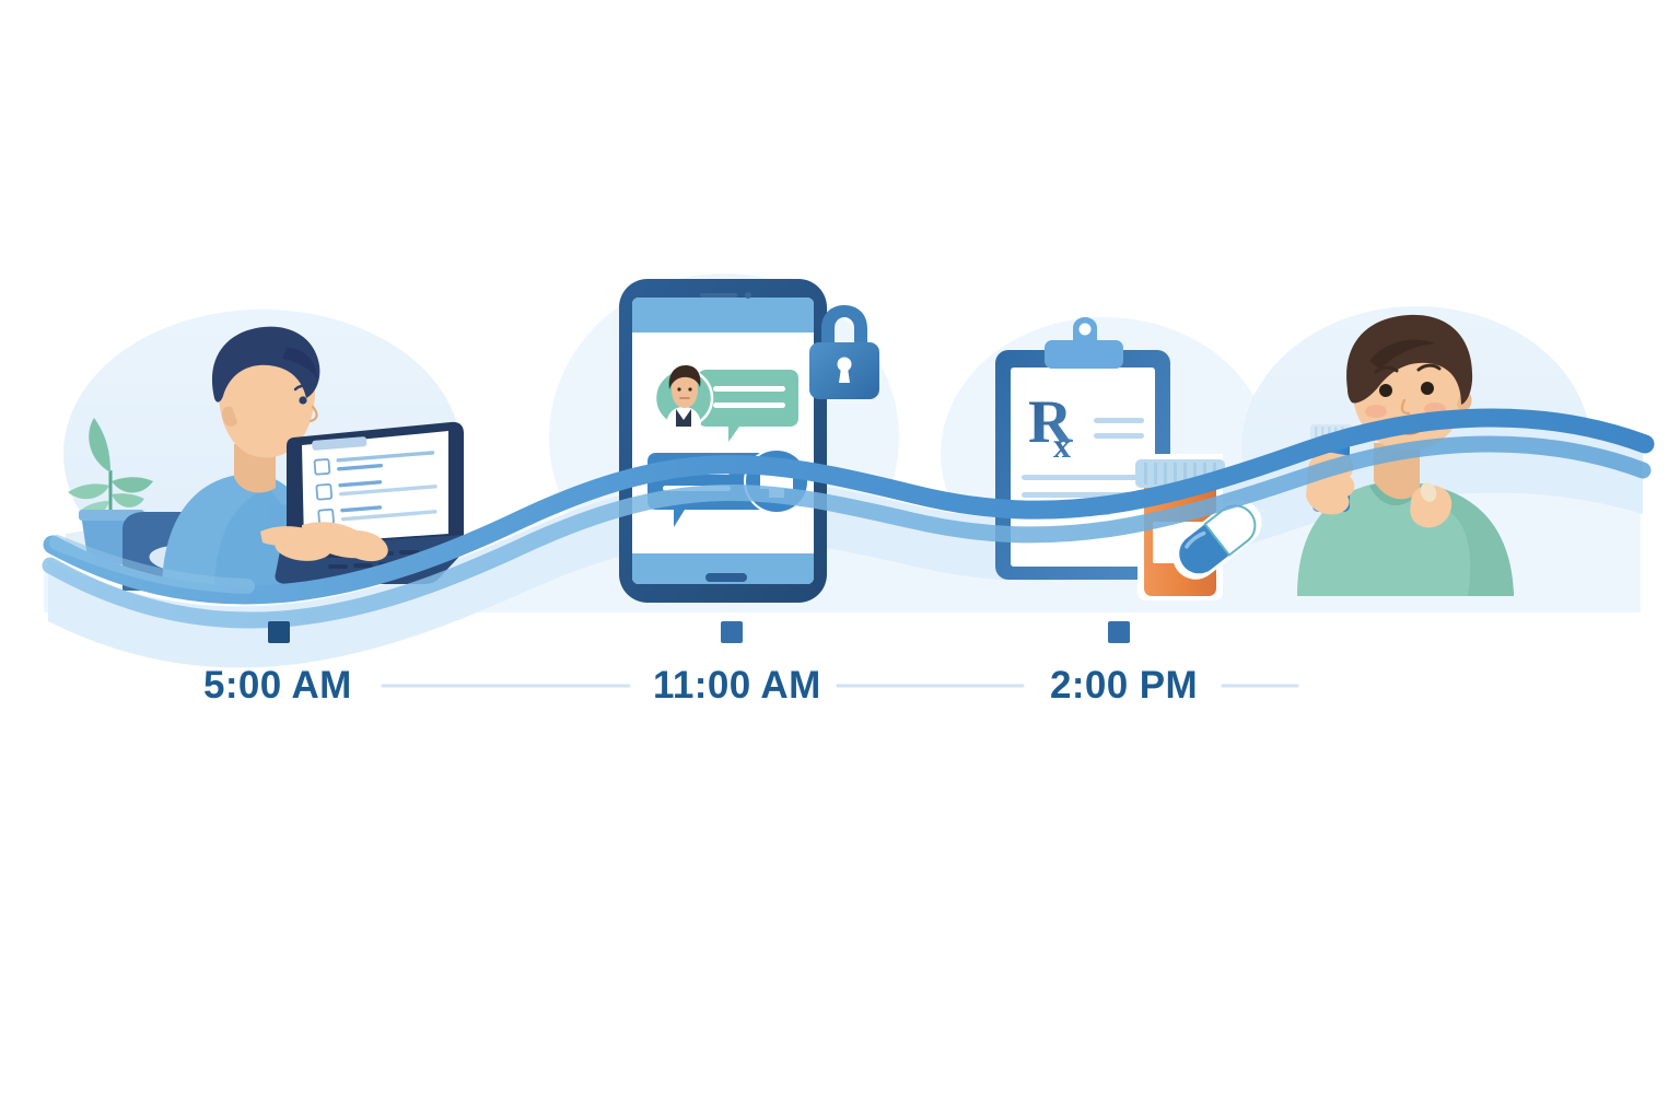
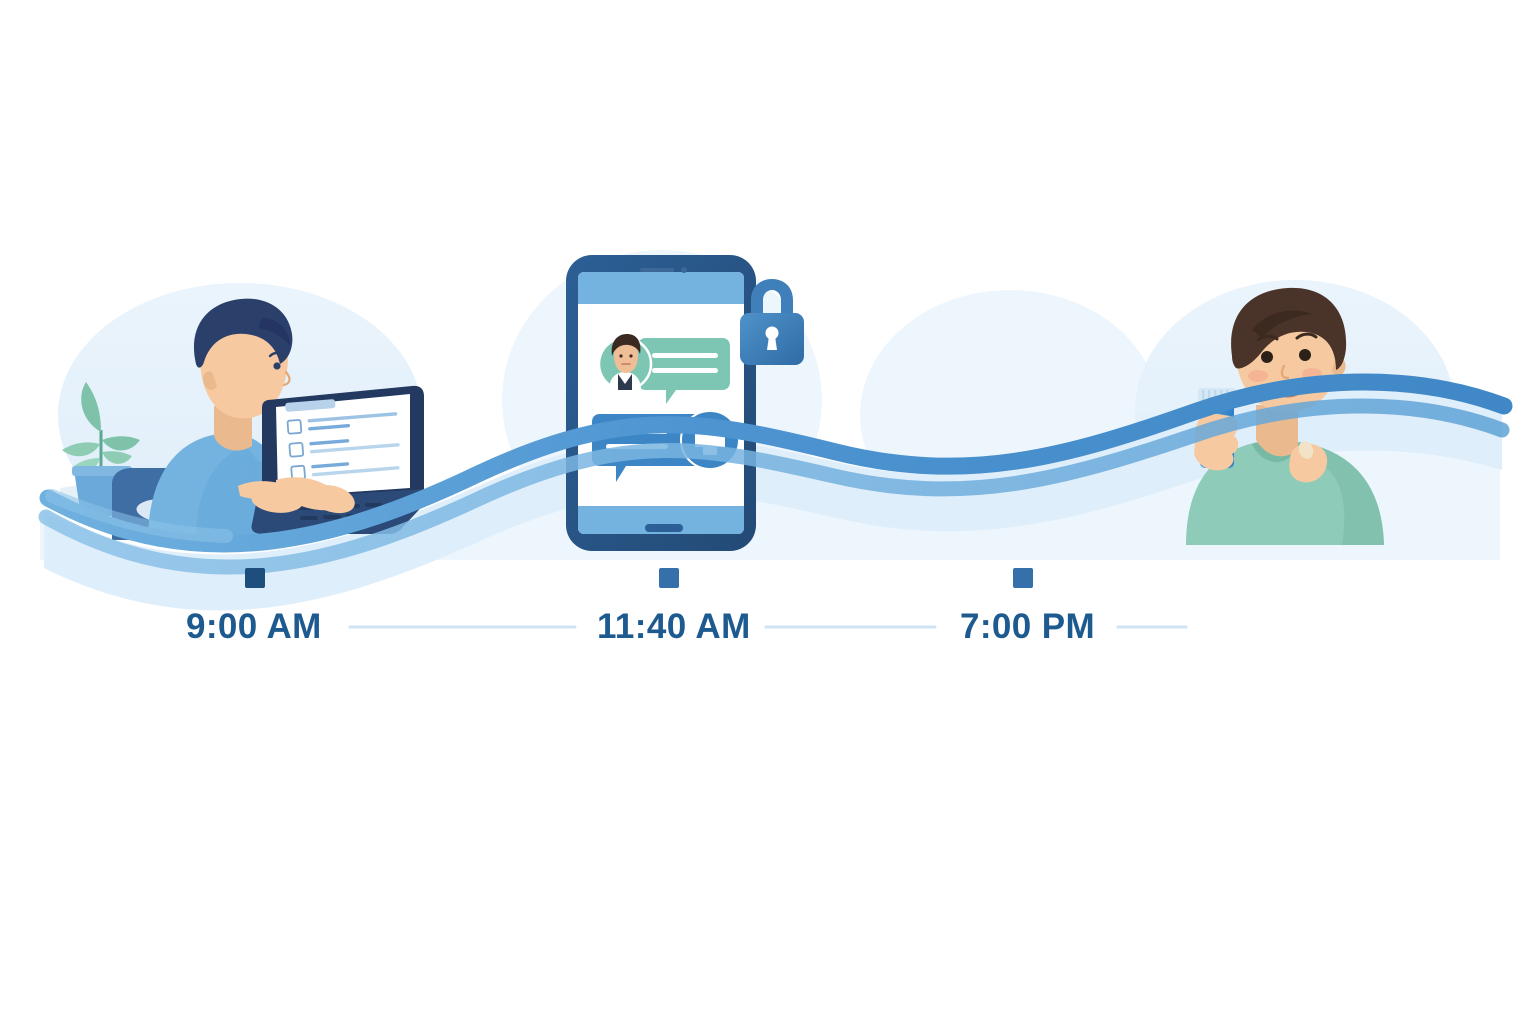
- R
- x
- 5:00 AM
+ 9:00 AM
- 11:00 AM
+ 11:40 AM
- 2:00 PM
+ 7:00 PM
